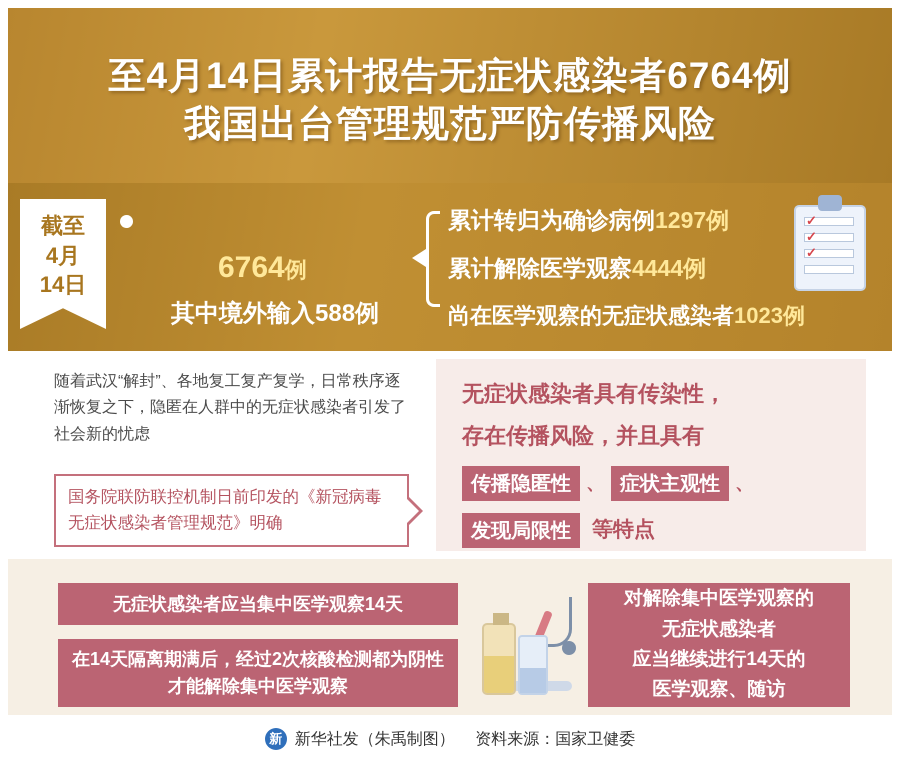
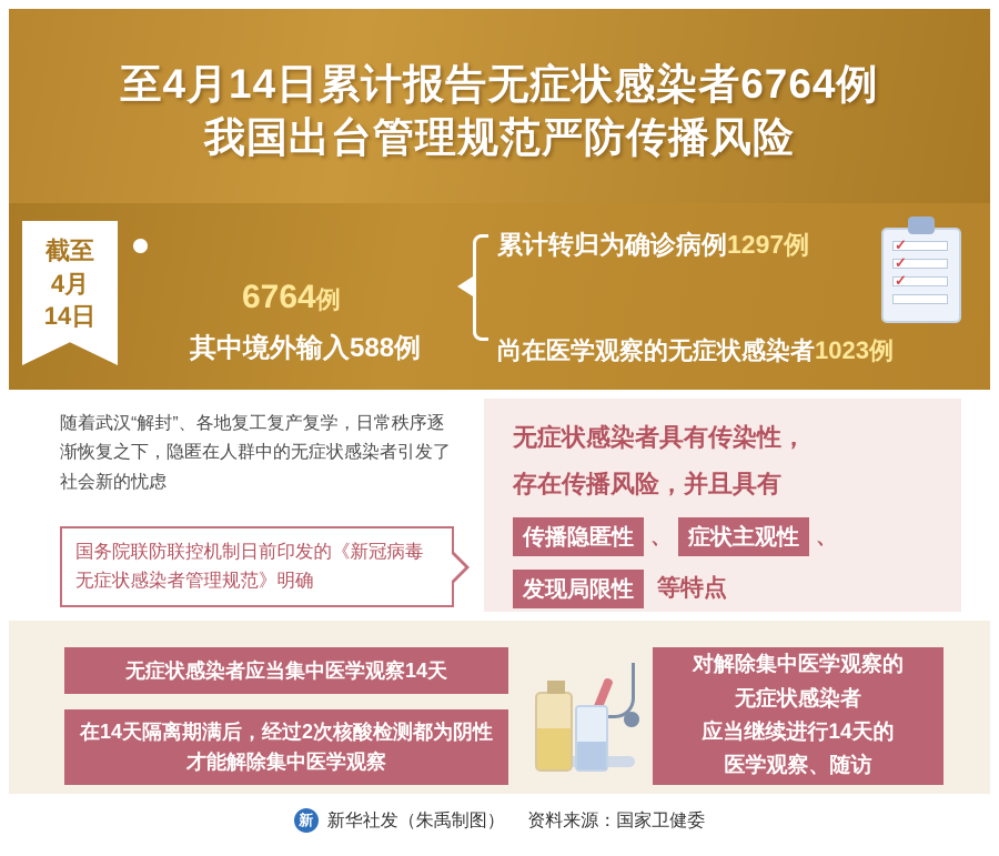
  至4月14日累计报告无症状感染者6764例
  我国出台管理规范严防传播风险
  截至
  4月
  14日
  6764例
  其中境外输入588例
  累计转归为确诊病例1297例
- 累计解除医学观察4444例
  尚在医学观察的无症状感染者1023例
  ✓
  ✓
  ✓
  随着武汉“解封”、各地复工复产复学，日常秩序逐渐恢复之下，隐匿在人群中的无症状感染者引发了社会新的忧虑
  国务院联防联控机制日前印发的《新冠病毒无症状感染者管理规范》明确
  无症状感染者具有传染性，
  存在传播风险，并且具有
  传播隐匿性
  、
  症状主观性
  、
  发现局限性
  等特点
  无症状感染者应当集中医学观察14天
  在14天隔离期满后，经过2次核酸检测都为阴性才能解除集中医学观察
  对解除集中医学观察的
  无症状感染者
  应当继续进行14天的
  医学观察、随访
  新
  新华社发（朱禹制图） 资料来源：国家卫健委
